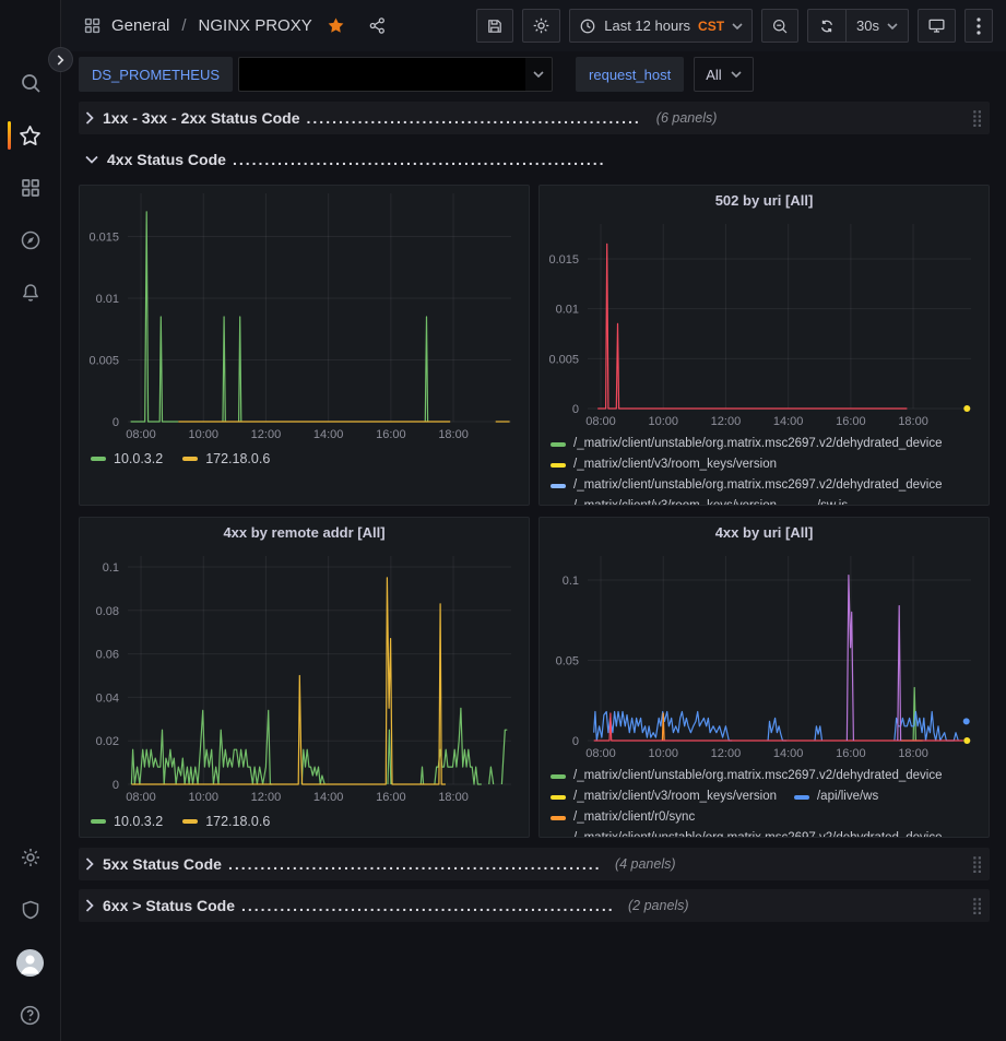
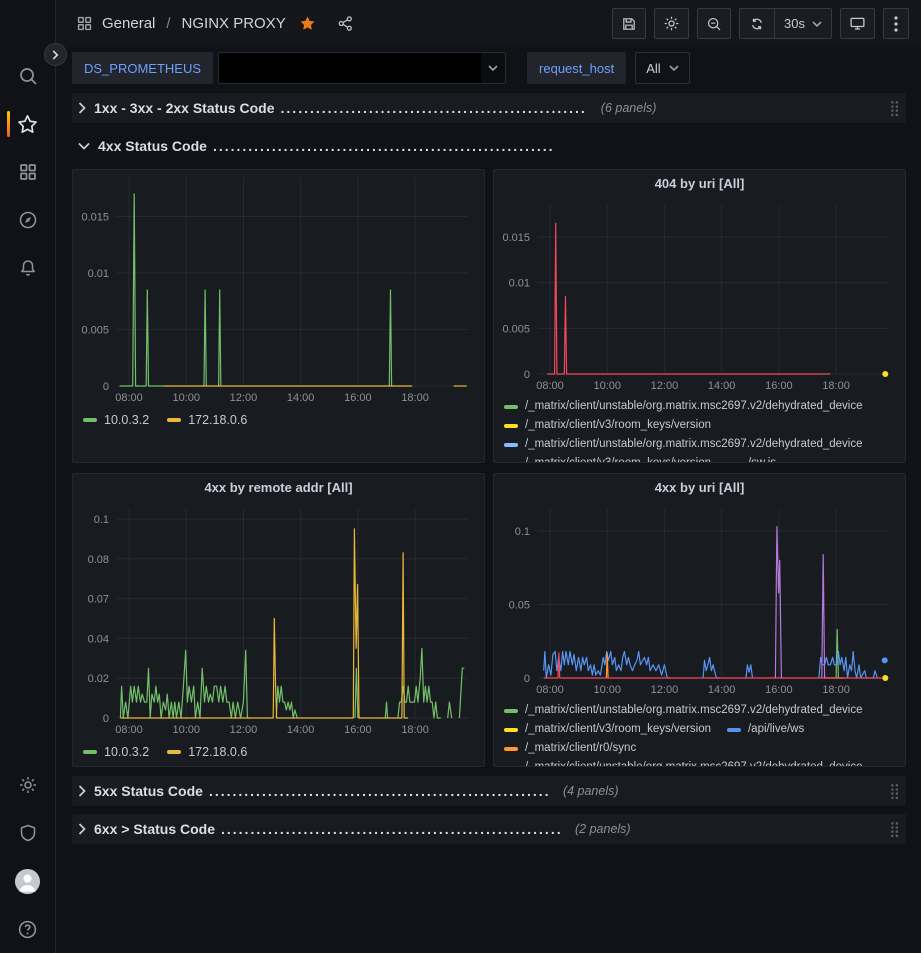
  General
  /
  NGINX PROXY
- Last 12 hours
- CST
  30s
  DS_PROMETHEUS
  request_host
  All
  1xx - 3xx - 2xx Status Code
  ....................................................
  (6 panels)
  ⣿
  4xx Status Code
  ..........................................................
  08:00
  10:00
  12:00
  14:00
  16:00
  18:00
  0
  0.005
  0.01
  0.015
  10.0.3.2
  172.18.0.6
- 502 by uri [All]
+ 404 by uri [All]
  08:00
  10:00
  12:00
  14:00
  16:00
  18:00
  0
  0.005
  0.01
  0.015
  /_matrix/client/unstable/org.matrix.msc2697.v2/dehydrated_device
  /_matrix/client/v3/room_keys/version
  /_matrix/client/unstable/org.matrix.msc2697.v2/dehydrated_device
  4xx by remote addr [All]
  08:00
  10:00
  12:00
  14:00
  16:00
  18:00
  0
  0.02
  0.04
- 0.06
+ 0.07
  0.08
  0.1
  10.0.3.2
  172.18.0.6
  4xx by uri [All]
  08:00
  10:00
  12:00
  14:00
  16:00
  18:00
  0
  0.05
  0.1
  /_matrix/client/unstable/org.matrix.msc2697.v2/dehydrated_device
  /_matrix/client/v3/room_keys/version
  /api/live/ws
  /_matrix/client/r0/sync
  5xx Status Code
  ..........................................................
  (4 panels)
  ⣿
  6xx > Status Code
  ..........................................................
  (2 panels)
  ⣿
